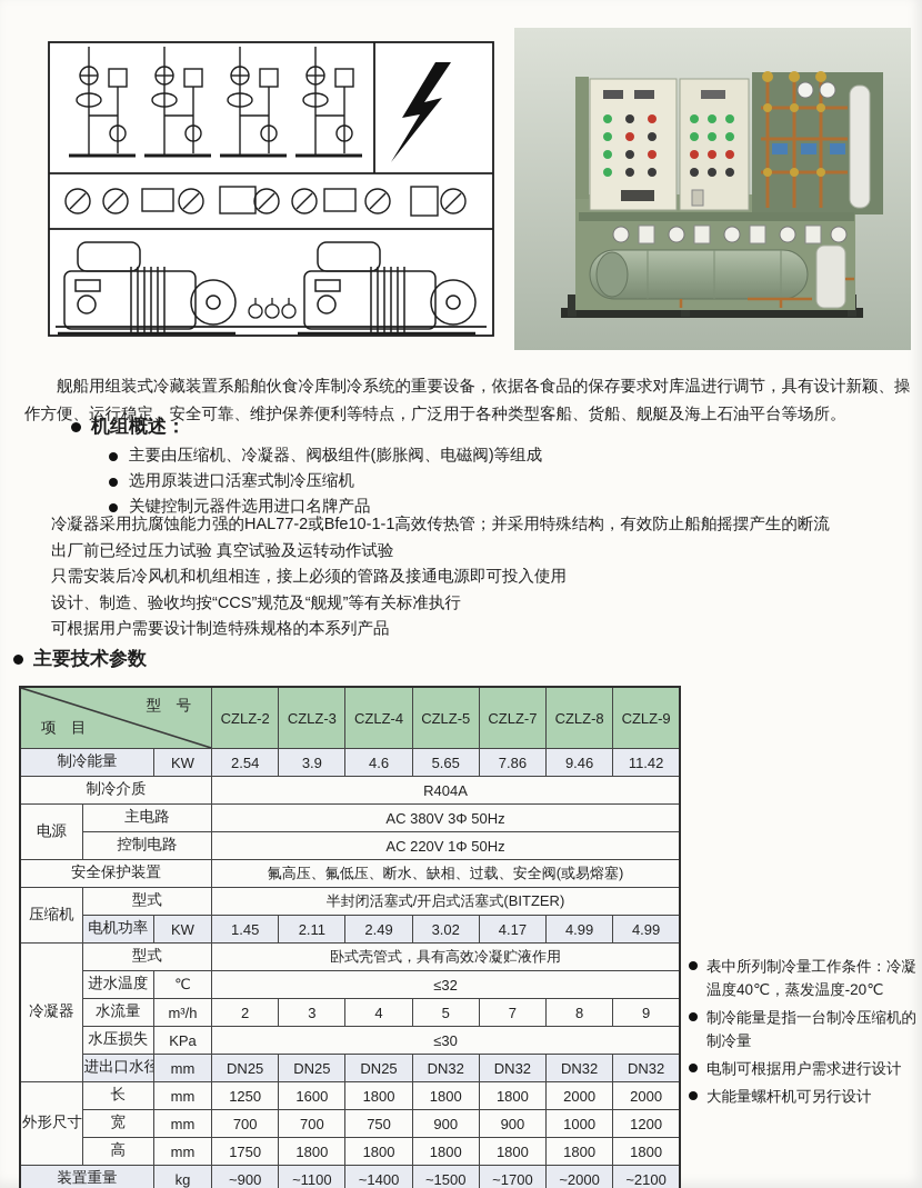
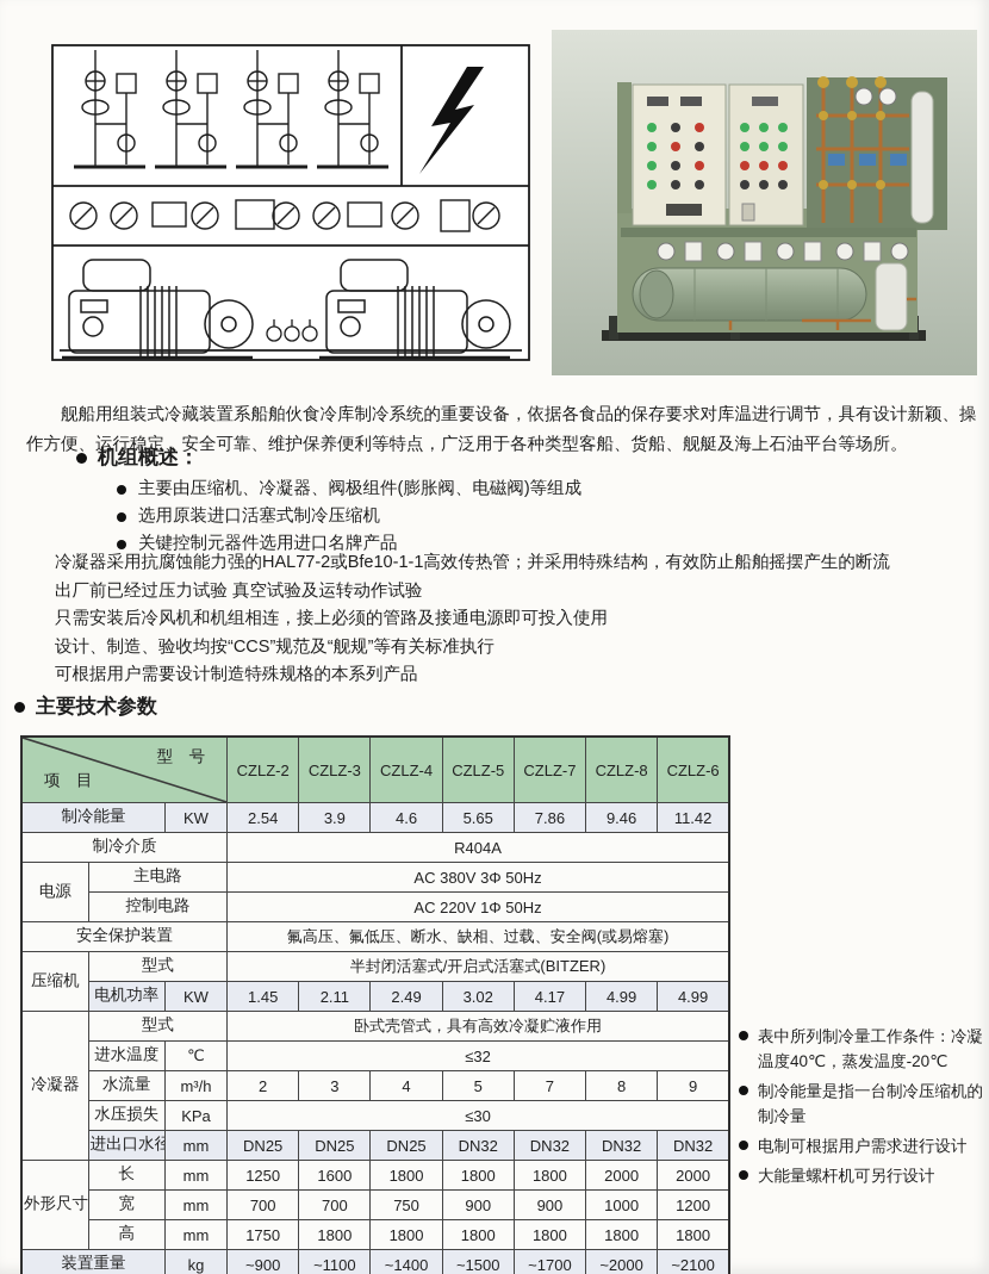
  舰船用组装式冷藏装置系船舶伙食冷库制冷系统的重要设备，依据各食品的保存要求对库温进行调节，具有设计新颖、操作方便、运行稳定、安全可靠、维护保养便利等特点，广泛用于各种类型客船、货船、舰艇及海上石油平台等场所。
  机组概述：
  主要由压缩机、冷凝器、阀极组件(膨胀阀、电磁阀)等组成
  选用原装进口活塞式制冷压缩机
  关键控制元器件选用进口名牌产品
  冷凝器采用抗腐蚀能力强的HAL77-2或Bfe10-1-1高效传热管；并采用特殊结构，有效防止船舶摇摆产生的断流
  出厂前已经过压力试验 真空试验及运转动作试验
  只需安装后冷风机和机组相连，接上必须的管路及接通电源即可投入使用
  设计、制造、验收均按“CCS”规范及“舰规”等有关标准执行
  可根据用户需要设计制造特殊规格的本系列产品
  主要技术参数
- 型 号 项 目	CZLZ-2	CZLZ-3	CZLZ-4	CZLZ-5	CZLZ-7	CZLZ-8	CZLZ-9
+ 型 号 项 目	CZLZ-2	CZLZ-3	CZLZ-4	CZLZ-5	CZLZ-7	CZLZ-8	CZLZ-6
  制冷能量	KW	2.54	3.9	4.6	5.65	7.86	9.46	11.42
  制冷介质	R404A
  电源	主电路	AC 380V 3Φ 50Hz
  控制电路	AC 220V 1Φ 50Hz
  安全保护装置	氟高压、氟低压、断水、缺相、过载、安全阀(或易熔塞)
  压缩机	型式	半封闭活塞式/开启式活塞式(BITZER)
  电机功率	KW	1.45	2.11	2.49	3.02	4.17	4.99	4.99
  冷凝器	型式	卧式壳管式，具有高效冷凝贮液作用
  进水温度	℃	≤32
  水流量	m³/h	2	3	4	5	7	8	9
  水压损失	KPa	≤30
  进出口水径	mm	DN25	DN25	DN25	DN32	DN32	DN32	DN32
  外形尺寸	长	mm	1250	1600	1800	1800	1800	2000	2000
  宽	mm	700	700	750	900	900	1000	1200
  高	mm	1750	1800	1800	1800	1800	1800	1800
  装置重量	kg	~900	~1100	~1400	~1500	~1700	~2000	~2100
  表中所列制冷量工作条件：冷凝温度40℃，蒸发温度-20℃
  制冷能量是指一台制冷压缩机的制冷量
  电制可根据用户需求进行设计
  大能量螺杆机可另行设计
